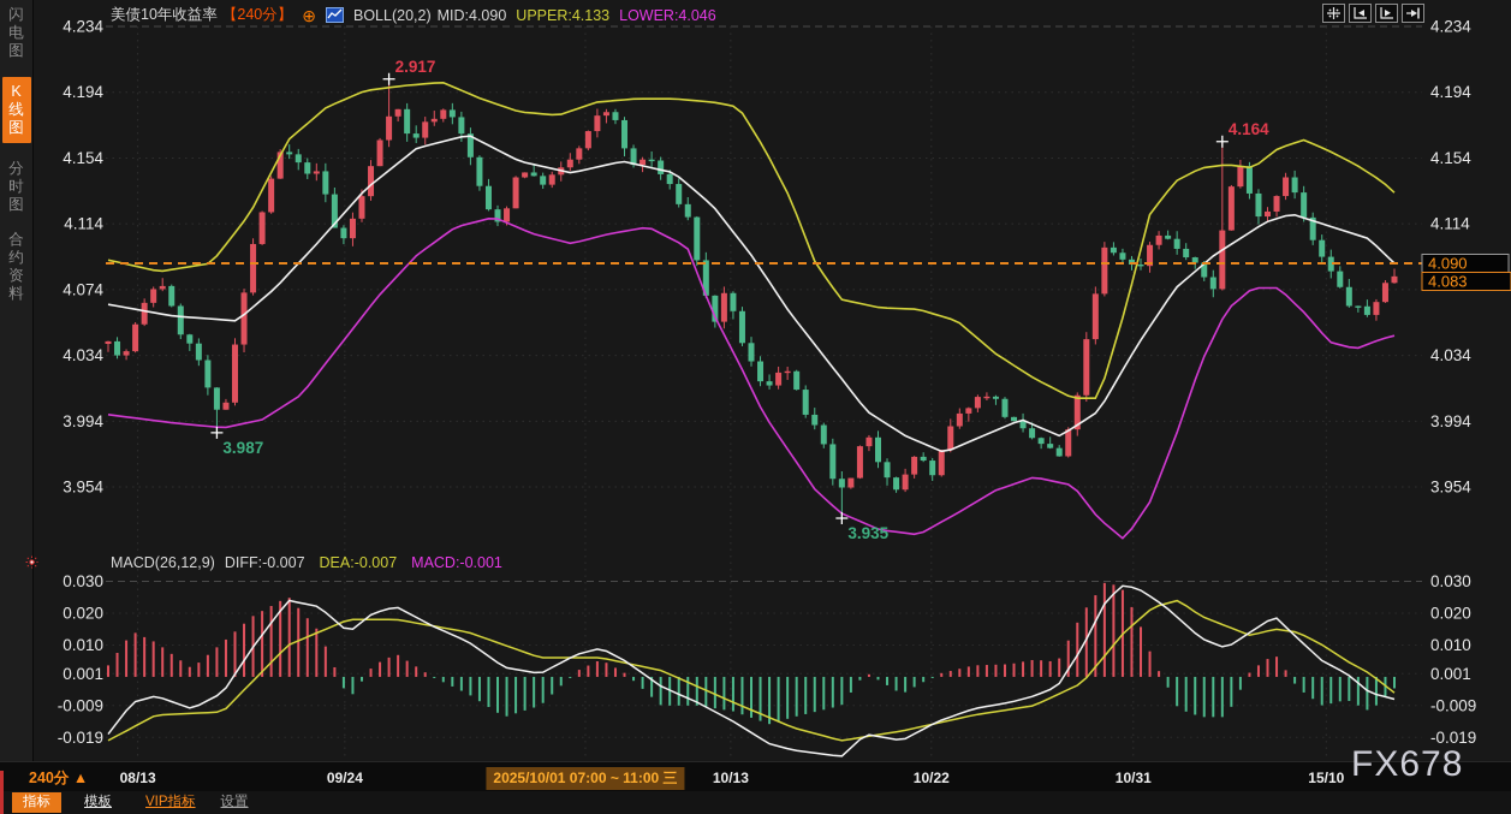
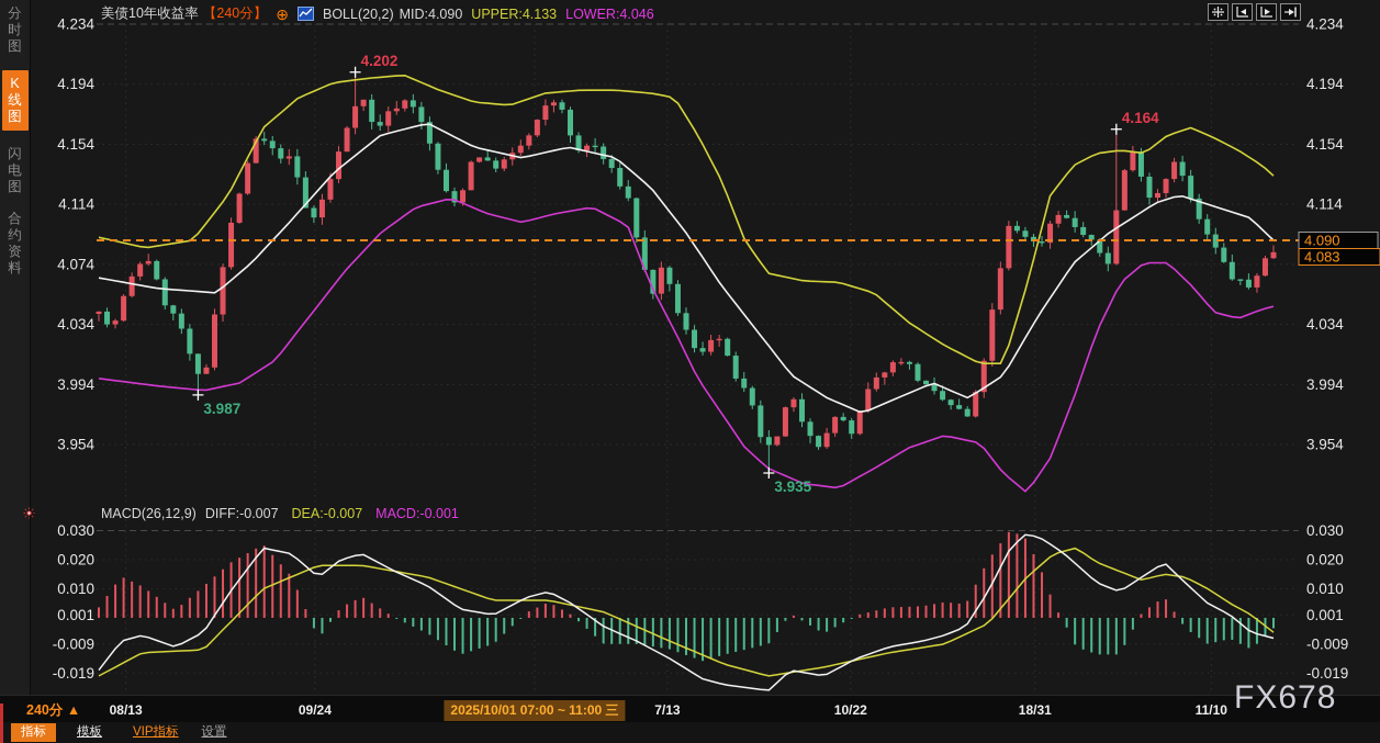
- 闪电图
+ 分时图
  K线图
- 分时图
+ 闪电图
  合约资料
  4.090
  4.083
- 2.917
+ 4.202
  3.987
  4.164
  3.935
  4.234
  4.234
  4.194
  4.194
  4.154
  4.154
  4.114
  4.114
  4.074
  4.034
  4.034
  3.994
  3.994
  3.954
  3.954
  0.030
  0.030
  0.020
  0.020
  0.010
  0.010
  0.001
  0.001
  -0.009
  -0.009
  -0.019
  -0.019
  美债10年收益率
  【240分】
  ⊕
  BOLL(20,2)
  MID:4.090
  UPPER:4.133
  LOWER:4.046
  MACD(26,12,9)
  DIFF:-0.007
  DEA:-0.007
  MACD:-0.001
  240分 ▲
  08/13
  09/24
- 10/13
+ 7/13
  10/22
- 10/31
+ 18/31
- 15/10
+ 11/10
  2025/10/01 07:00 ~ 11:00 三
  FX678
  指标
  模板
  VIP指标
  设置
